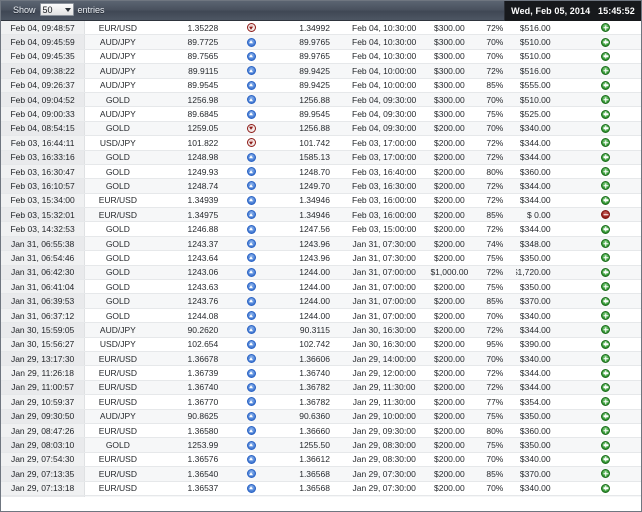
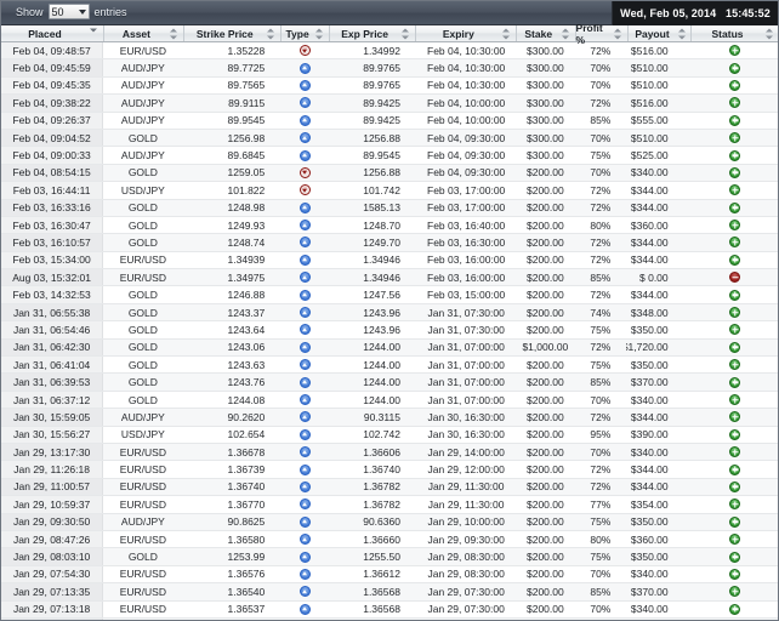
  Show
  50
  entries
  Wed, Feb 05, 2014 15:45:52
+ Placed
+ Asset
+ Strike Price
+ Type
+ Exp Price
+ Expiry
+ Stake
+ Profit %
+ Payout
+ Status
  Feb 04, 09:48:57
  EUR/USD
  1.35228
  1.34992
  Feb 04, 10:30:00
  $300.00
  72%
  $516.00
  Feb 04, 09:45:59
  AUD/JPY
  89.7725
  89.9765
  Feb 04, 10:30:00
  $300.00
  70%
  $510.00
  Feb 04, 09:45:35
  AUD/JPY
  89.7565
  89.9765
  Feb 04, 10:30:00
  $300.00
  70%
  $510.00
  Feb 04, 09:38:22
  AUD/JPY
  89.9115
  89.9425
  Feb 04, 10:00:00
  $300.00
  72%
  $516.00
  Feb 04, 09:26:37
  AUD/JPY
  89.9545
  89.9425
  Feb 04, 10:00:00
  $300.00
  85%
  $555.00
  Feb 04, 09:04:52
  GOLD
  1256.98
  1256.88
  Feb 04, 09:30:00
  $300.00
  70%
  $510.00
  Feb 04, 09:00:33
  AUD/JPY
  89.6845
  89.9545
  Feb 04, 09:30:00
  $300.00
  75%
  $525.00
  Feb 04, 08:54:15
  GOLD
  1259.05
  1256.88
  Feb 04, 09:30:00
  $200.00
  70%
  $340.00
  Feb 03, 16:44:11
  USD/JPY
  101.822
  101.742
  Feb 03, 17:00:00
  $200.00
  72%
  $344.00
  Feb 03, 16:33:16
  GOLD
  1248.98
  1585.13
  Feb 03, 17:00:00
  $200.00
  72%
  $344.00
  Feb 03, 16:30:47
  GOLD
  1249.93
  1248.70
  Feb 03, 16:40:00
  $200.00
  80%
  $360.00
  Feb 03, 16:10:57
  GOLD
  1248.74
  1249.70
  Feb 03, 16:30:00
  $200.00
  72%
  $344.00
  Feb 03, 15:34:00
  EUR/USD
  1.34939
  1.34946
  Feb 03, 16:00:00
  $200.00
  72%
  $344.00
- Feb 03, 15:32:01
+ Aug 03, 15:32:01
  EUR/USD
  1.34975
  1.34946
  Feb 03, 16:00:00
  $200.00
  85%
  $ 0.00
  Feb 03, 14:32:53
  GOLD
  1246.88
  1247.56
  Feb 03, 15:00:00
  $200.00
  72%
  $344.00
  Jan 31, 06:55:38
  GOLD
  1243.37
  1243.96
  Jan 31, 07:30:00
  $200.00
  74%
  $348.00
  Jan 31, 06:54:46
  GOLD
  1243.64
  1243.96
  Jan 31, 07:30:00
  $200.00
  75%
  $350.00
  Jan 31, 06:42:30
  GOLD
  1243.06
  1244.00
  Jan 31, 07:00:00
  $1,000.00
  72%
  1,720.00
  Jan 31, 06:41:04
  GOLD
  1243.63
  1244.00
  Jan 31, 07:00:00
  $200.00
  75%
  $350.00
  Jan 31, 06:39:53
  GOLD
  1243.76
  1244.00
  Jan 31, 07:00:00
  $200.00
  85%
  $370.00
  Jan 31, 06:37:12
  GOLD
  1244.08
  1244.00
  Jan 31, 07:00:00
  $200.00
  70%
  $340.00
  Jan 30, 15:59:05
  AUD/JPY
  90.2620
  90.3115
  Jan 30, 16:30:00
  $200.00
  72%
  $344.00
  Jan 30, 15:56:27
  USD/JPY
  102.654
  102.742
  Jan 30, 16:30:00
  $200.00
  95%
  $390.00
  Jan 29, 13:17:30
  EUR/USD
  1.36678
  1.36606
  Jan 29, 14:00:00
  $200.00
  70%
  $340.00
  Jan 29, 11:26:18
  EUR/USD
  1.36739
  1.36740
  Jan 29, 12:00:00
  $200.00
  72%
  $344.00
  Jan 29, 11:00:57
  EUR/USD
  1.36740
  1.36782
  Jan 29, 11:30:00
  $200.00
  72%
  $344.00
  Jan 29, 10:59:37
  EUR/USD
  1.36770
  1.36782
  Jan 29, 11:30:00
  $200.00
  77%
  $354.00
  Jan 29, 09:30:50
  AUD/JPY
  90.8625
  90.6360
  Jan 29, 10:00:00
  $200.00
  75%
  $350.00
  Jan 29, 08:47:26
  EUR/USD
  1.36580
  1.36660
  Jan 29, 09:30:00
  $200.00
  80%
  $360.00
  Jan 29, 08:03:10
  GOLD
  1253.99
  1255.50
  Jan 29, 08:30:00
  $200.00
  75%
  $350.00
  Jan 29, 07:54:30
  EUR/USD
  1.36576
  1.36612
  Jan 29, 08:30:00
  $200.00
  70%
  $340.00
  Jan 29, 07:13:35
  EUR/USD
  1.36540
  1.36568
  Jan 29, 07:30:00
  $200.00
  85%
  $370.00
  Jan 29, 07:13:18
  EUR/USD
  1.36537
  1.36568
  Jan 29, 07:30:00
  $200.00
  70%
  $340.00
